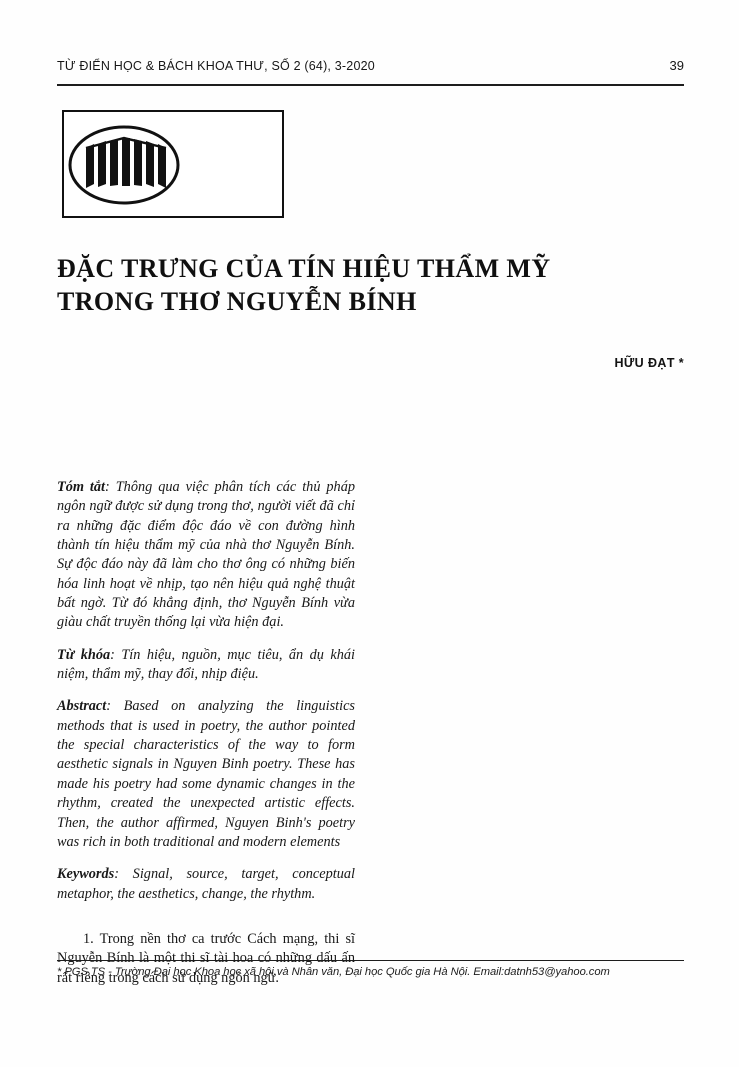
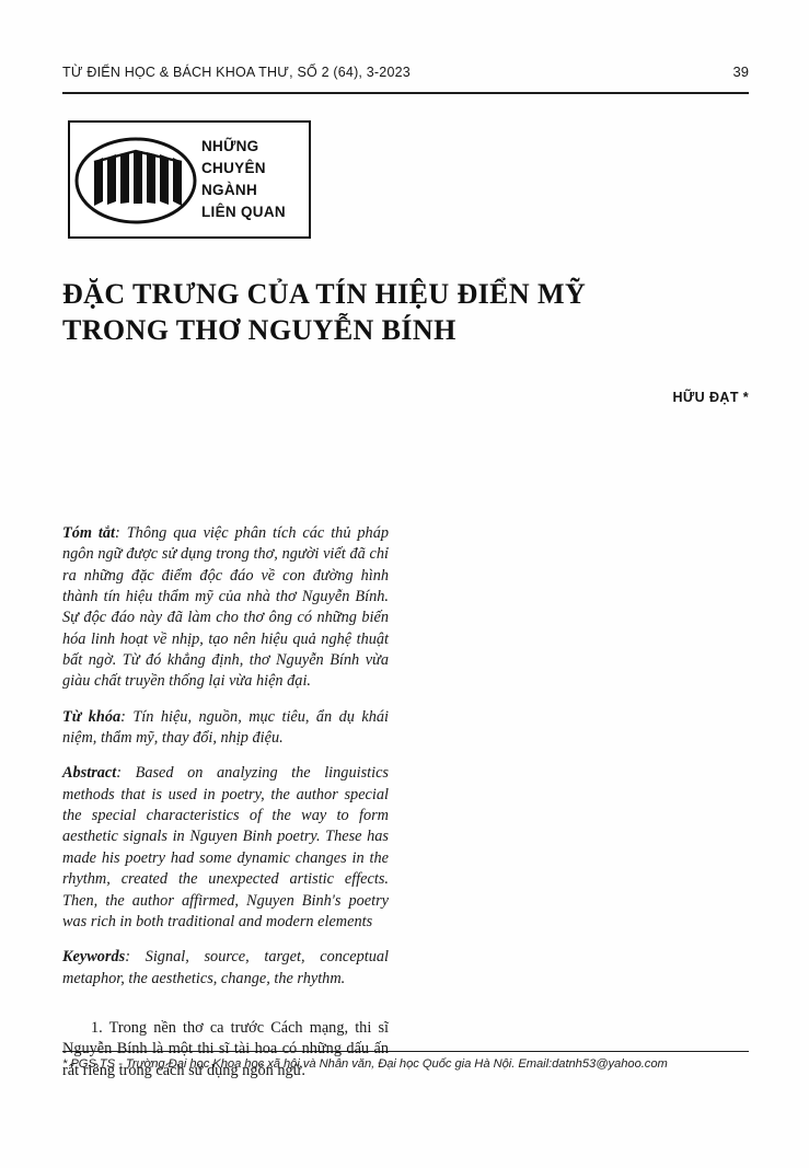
- TỪ ĐIỂN HỌC & BÁCH KHOA THƯ, SỐ 2 (64), 3-2020
+ TỪ ĐIỂN HỌC & BÁCH KHOA THƯ, SỐ 2 (64), 3-2023
  39
+ NHỮNG
+ CHUYÊN
+ NGÀNH
+ LIÊN QUAN
- ĐẶC TRƯNG CỦA TÍN HIỆU THẨM MỸ
+ ĐẶC TRƯNG CỦA TÍN HIỆU ĐIỂN MỸ
  TRONG THƠ NGUYỄN BÍNH
  HỮU ĐẠT *
  Tóm tắt: Thông qua việc phân tích các thủ pháp ngôn ngữ được sử dụng trong thơ, người viết đã chỉ ra những đặc điểm độc đáo về con đường hình thành tín hiệu thẩm mỹ của nhà thơ Nguyễn Bính. Sự độc đáo này đã làm cho thơ ông có những biến hóa linh hoạt về nhịp, tạo nên hiệu quả nghệ thuật bất ngờ. Từ đó khẳng định, thơ Nguyễn Bính vừa giàu chất truyền thống lại vừa hiện đại.
  Từ khóa: Tín hiệu, nguồn, mục tiêu, ẩn dụ khái niệm, thẩm mỹ, thay đổi, nhịp điệu.
- Abstract: Based on analyzing the linguistics methods that is used in poetry, the author pointed the special characteristics of the way to form aesthetic signals in Nguyen Binh poetry. These has made his poetry had some dynamic changes in the rhythm, created the unexpected artistic effects. Then, the author affirmed, Nguyen Binh's poetry was rich in both traditional and modern elements
+ Abstract: Based on analyzing the linguistics methods that is used in poetry, the author special the special characteristics of the way to form aesthetic signals in Nguyen Binh poetry. These has made his poetry had some dynamic changes in the rhythm, created the unexpected artistic effects. Then, the author affirmed, Nguyen Binh's poetry was rich in both traditional and modern elements
  Keywords: Signal, source, target, conceptual metaphor, the aesthetics, change, the rhythm.
  1. Trong nền thơ ca trước Cách mạng, thi sĩ Nguyễn Bính là một thi sĩ tài hoa có những dấu ấn rất riêng trong cách sử dụng ngôn ngữ.
  * PGS.TS - Trường Đại học Khoa học xã hội và Nhân văn, Đại học Quốc gia Hà Nội. Email:datnh53@yahoo.com
